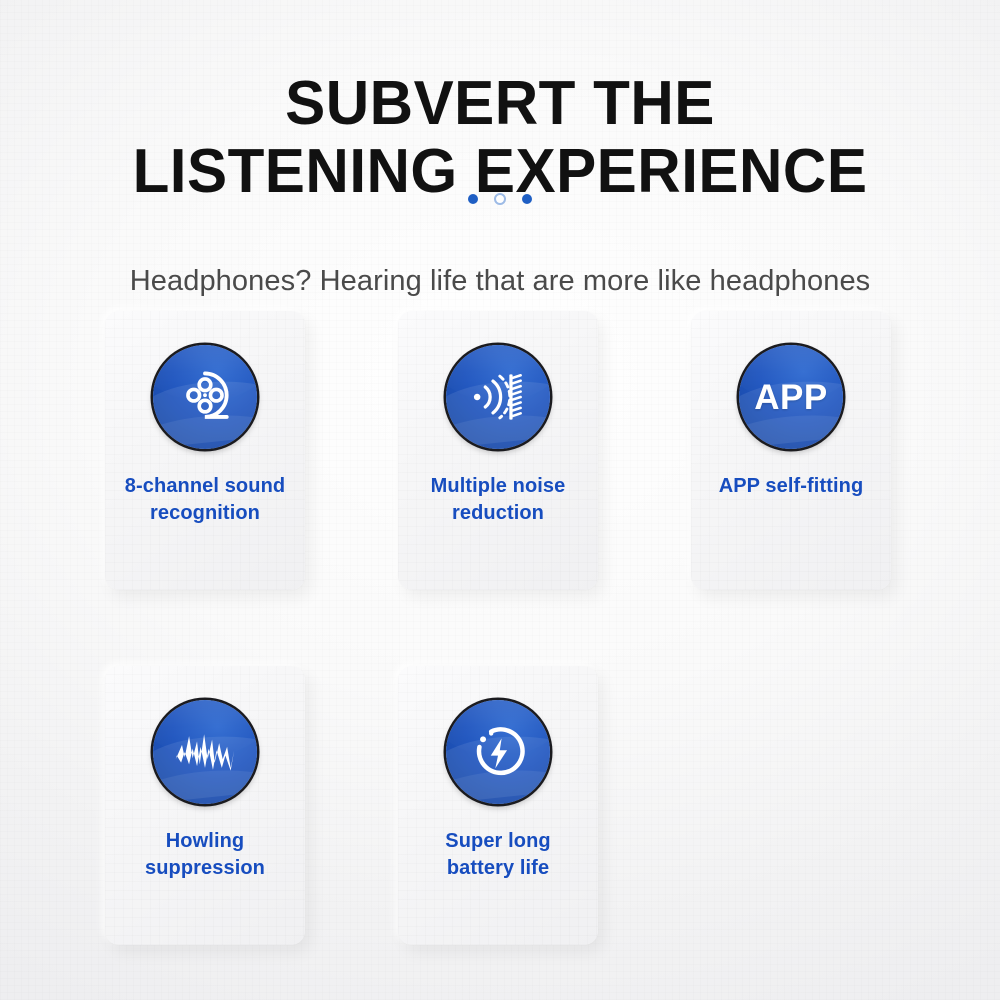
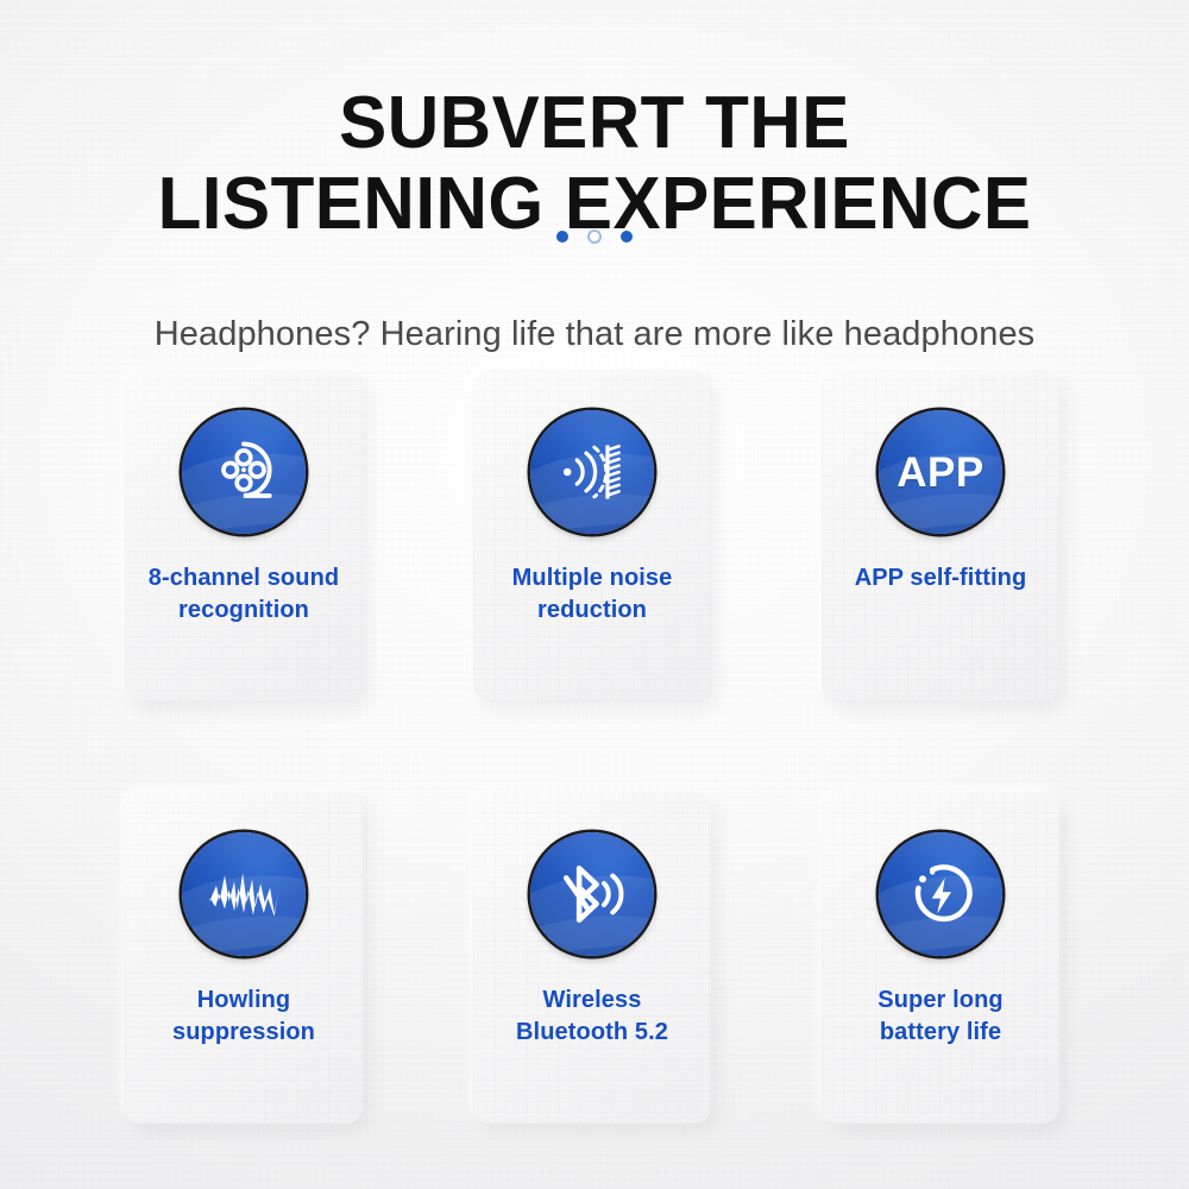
  SUBVERT THE
  LISTENING EXPERIENCE
  Headphones? Hearing life that are more like headphones
  8-channel sound
  recognition
  Multiple noise
  reduction
  APP
  APP self-fitting
  Howling
  suppression
+ Wireless
+ Bluetooth 5.2
  Super long
  battery life
